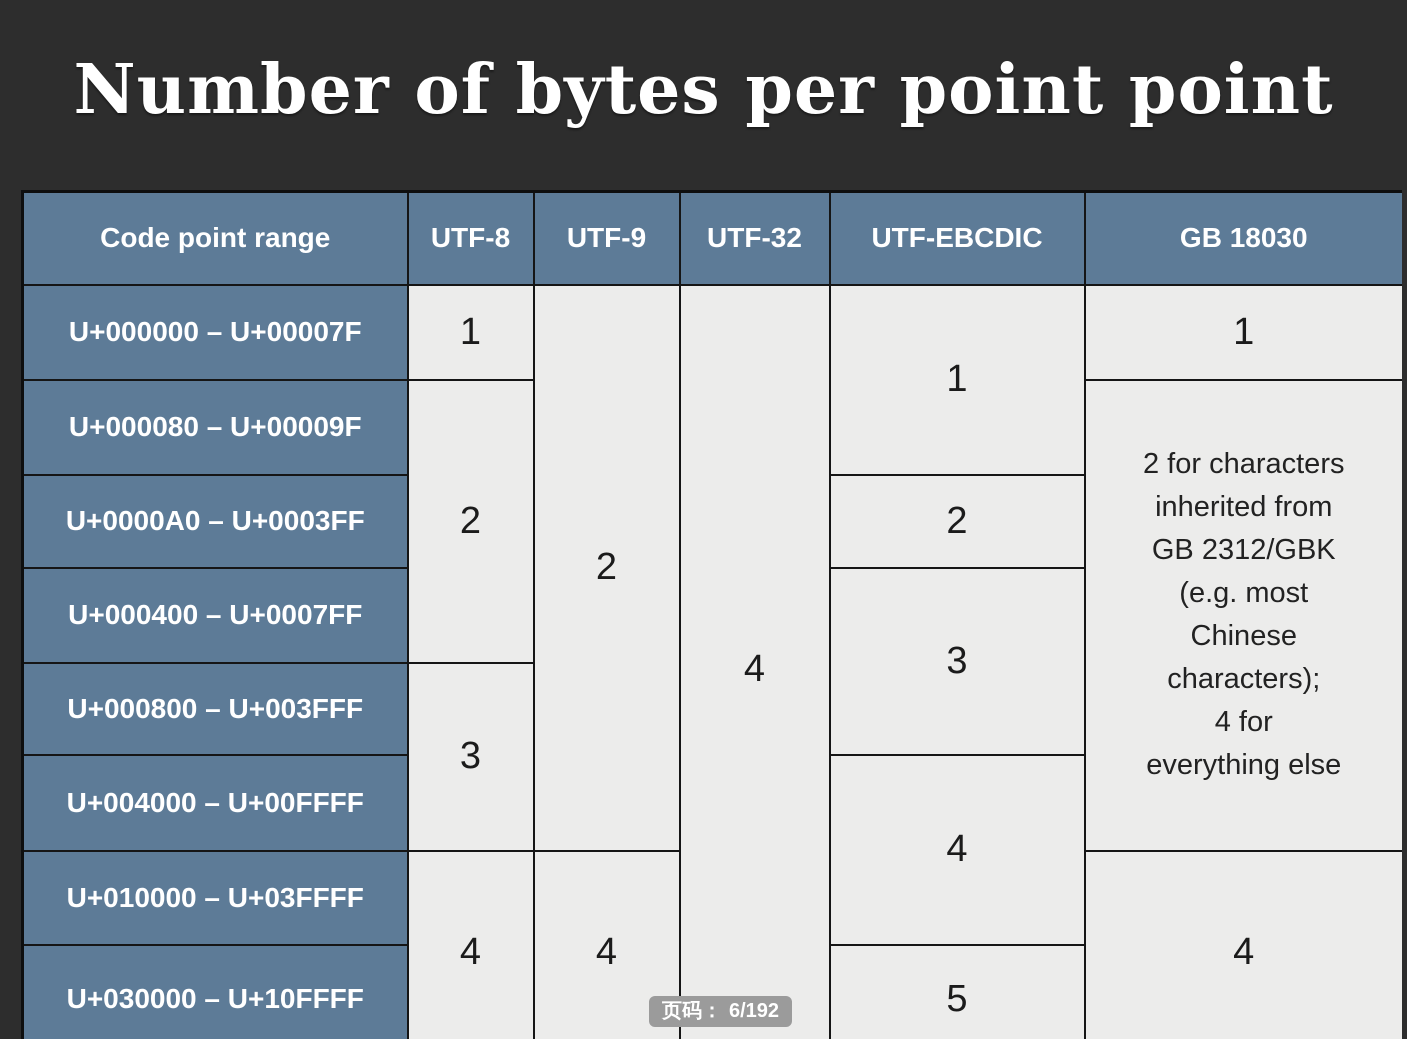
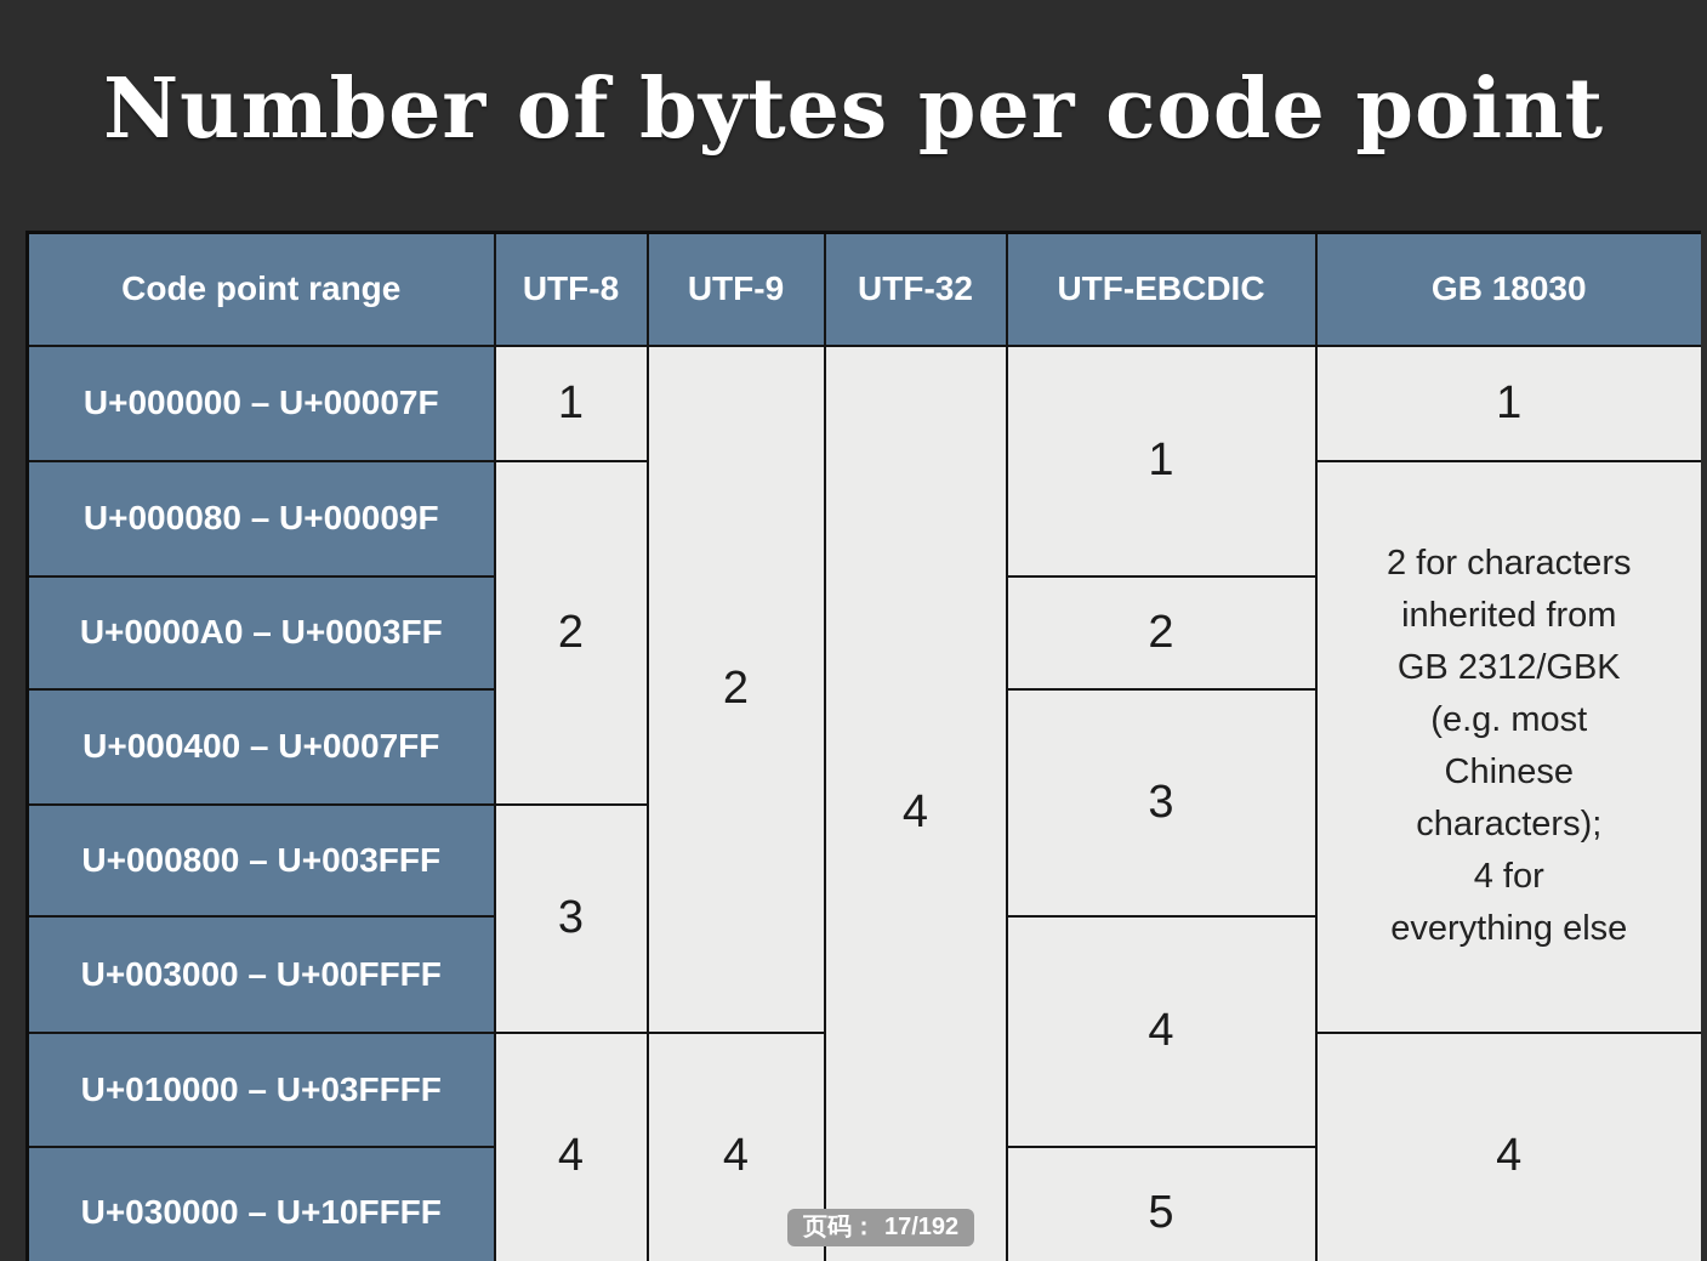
- Number of bytes per point point
+ Number of bytes per code point
  Code point range	UTF-8	UTF-9	UTF-32	UTF-EBCDIC	GB 18030
  U+000000 – U+00007F	1	2	4	1	1
  U+000080 – U+00009F	2	2 for characters inherited from GB 2312/GBK (e.g. most Chinese characters); 4 for everything else
  U+0000A0 – U+0003FF	2
  U+000400 – U+0007FF	3
  U+000800 – U+003FFF	3
- U+004000 – U+00FFFF	4
+ U+003000 – U+00FFFF	4
  U+010000 – U+03FFFF	4	4	4
  U+030000 – U+10FFFF	5
  页码：
- 6/192
+ 17/192
